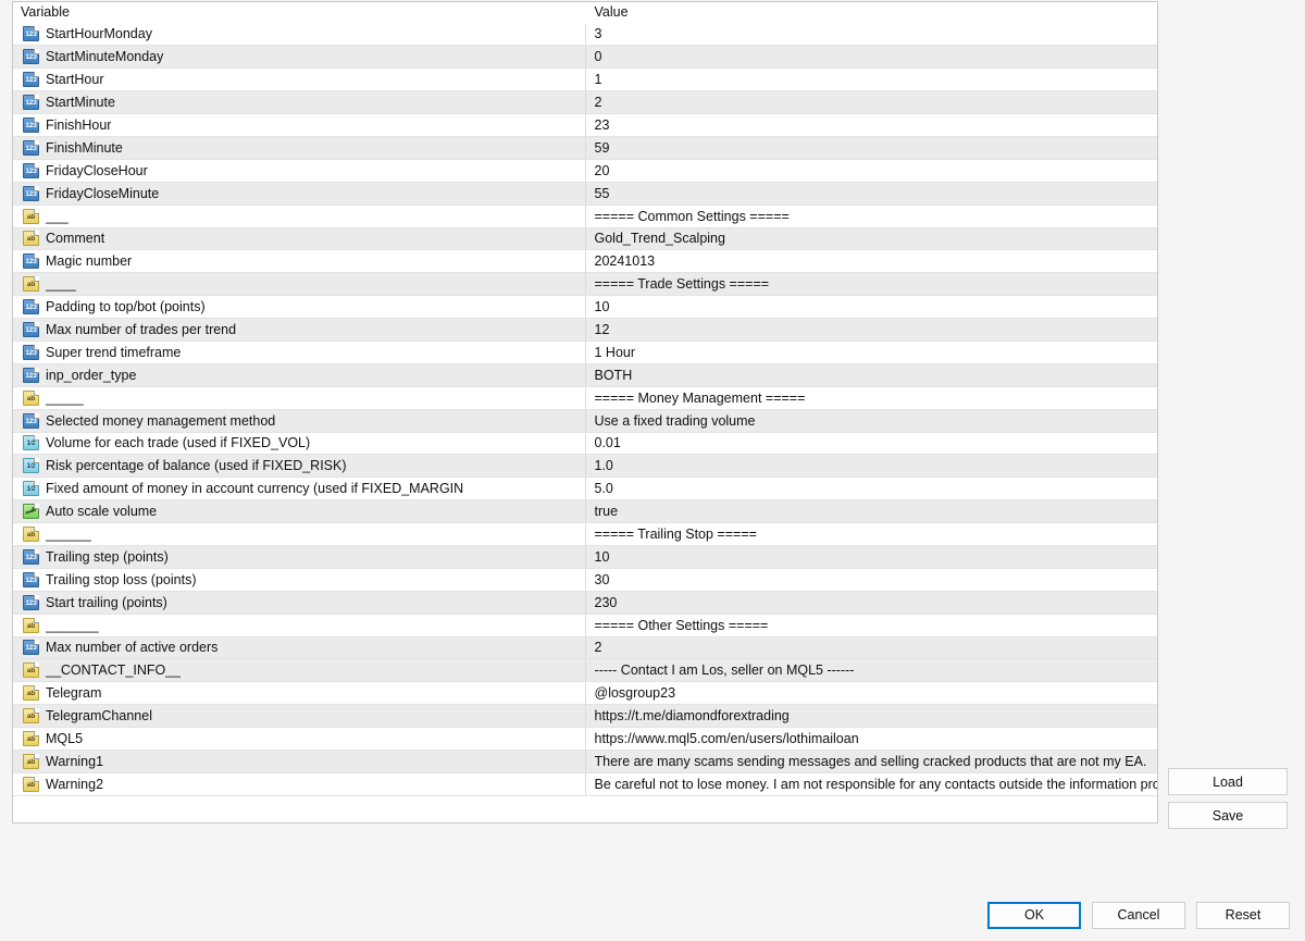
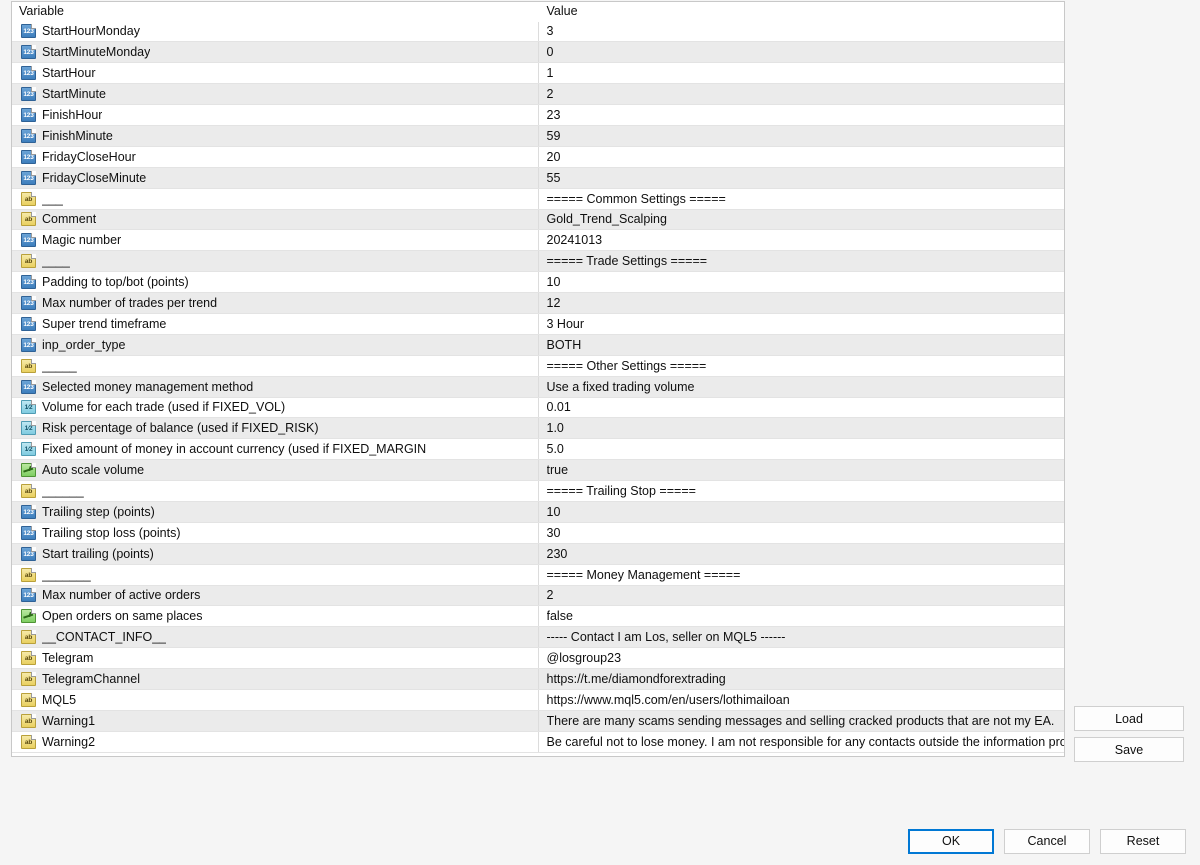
  Variable	Value
  StartHourMonday	3
  StartMinuteMonday	0
  StartHour	1
  StartMinute	2
  FinishHour	23
  FinishMinute	59
  FridayCloseHour	20
  FridayCloseMinute	55
  ___	===== Common Settings =====
  Comment	Gold_Trend_Scalping
  Magic number	20241013
  ____	===== Trade Settings =====
  Padding to top/bot (points)	10
  Max number of trades per trend	12
- Super trend timeframe	1 Hour
+ Super trend timeframe	3 Hour
  inp_order_type	BOTH
- _____	===== Money Management =====
+ _____	===== Other Settings =====
  Selected money management method	Use a fixed trading volume
  Volume for each trade (used if FIXED_VOL)	0.01
  Risk percentage of balance (used if FIXED_RISK)	1.0
  Fixed amount of money in account currency (used if FIXED_MARGIN	5.0
  Auto scale volume	true
  ______	===== Trailing Stop =====
  Trailing step (points)	10
  Trailing stop loss (points)	30
  Start trailing (points)	230
- _______	===== Other Settings =====
+ _______	===== Money Management =====
  Max number of active orders	2
+ Open orders on same places	false
  __CONTACT_INFO__	----- Contact I am Los, seller on MQL5 ------
  Telegram	@losgroup23
  TelegramChannel	https://t.me/diamondforextrading
  MQL5	https://www.mql5.com/en/users/lothimailoan
  Warning1	There are many scams sending messages and selling cracked products that are not my EA.
  Warning2	Be careful not to lose money. I am not responsible for any contacts outside the information pro
  Load
  Save
  OK
  Cancel
  Reset
